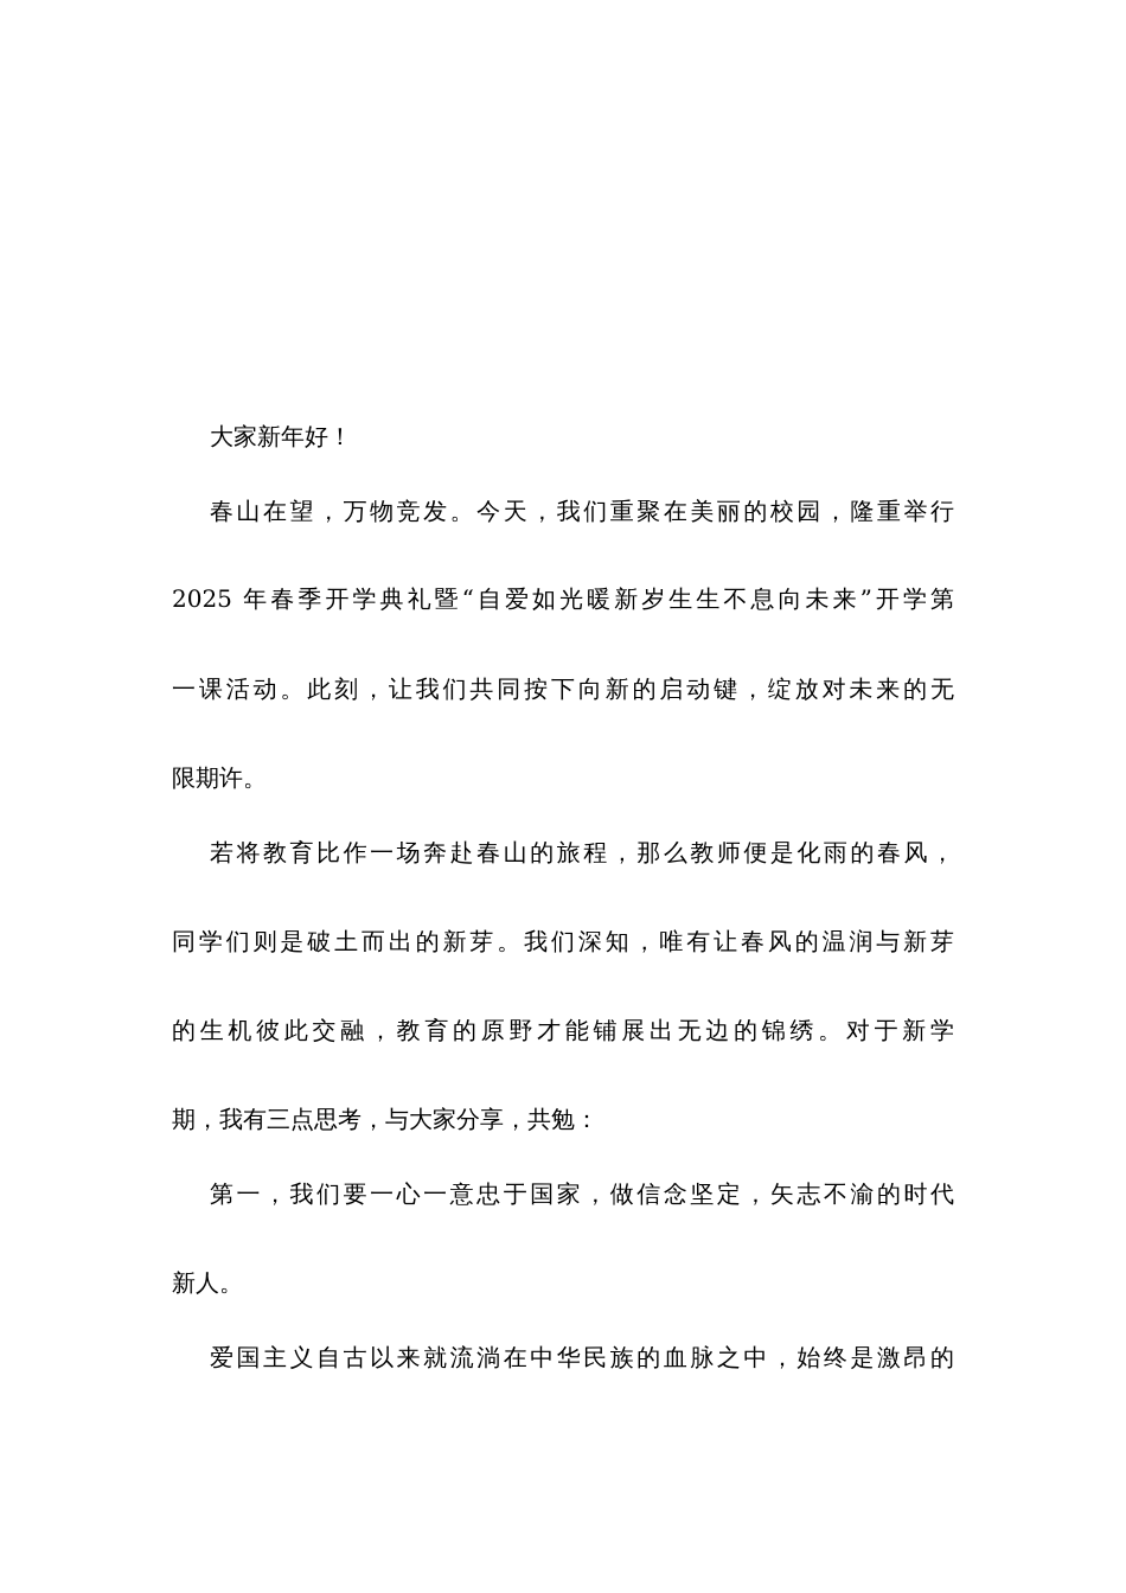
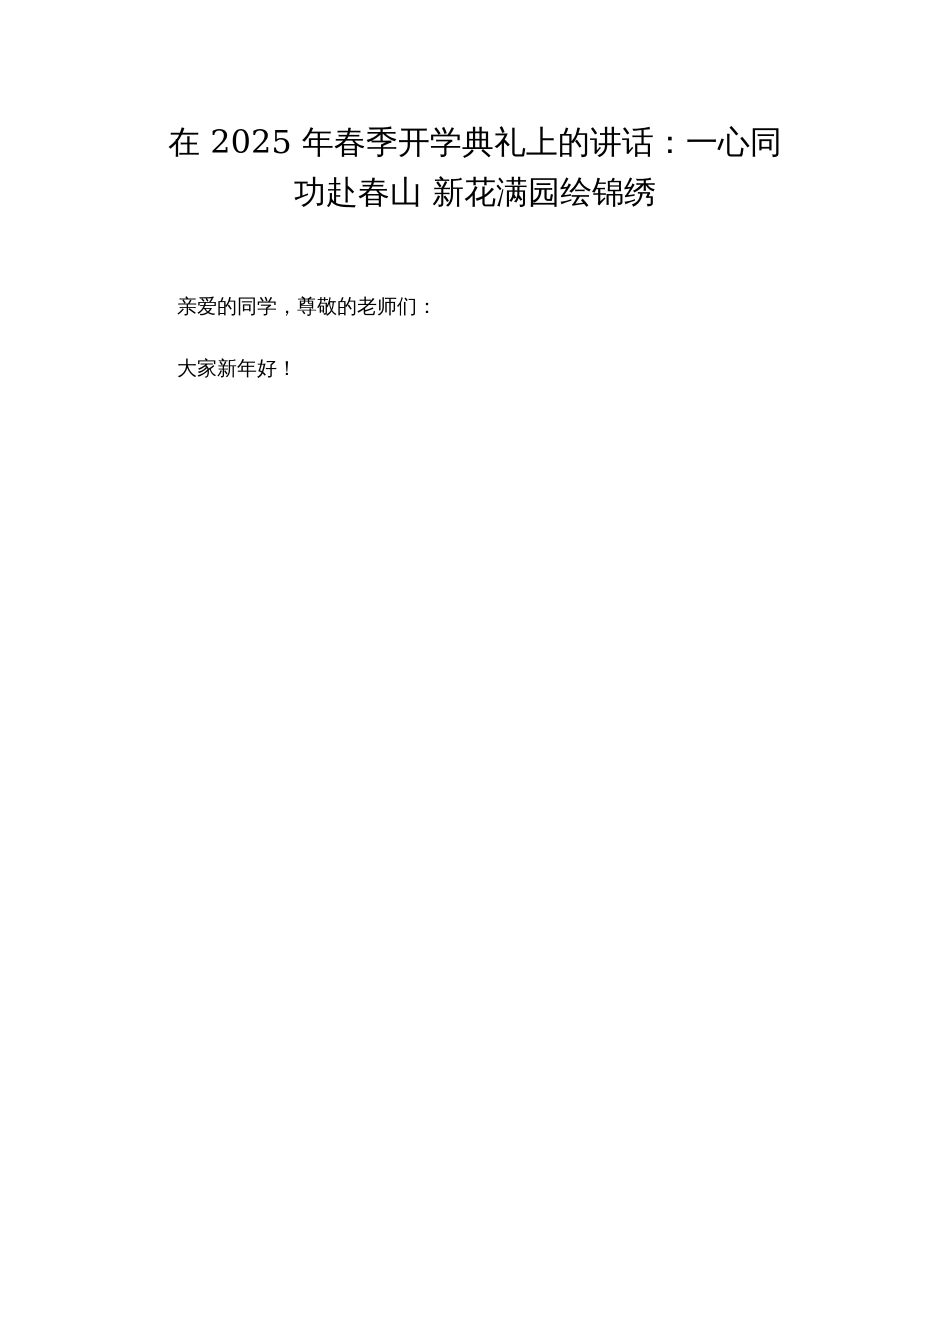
+ 在 2025 年春季开学典礼上的讲话：一心同
+ 功赴春山 新花满园绘锦绣
+ 亲爱的同学，尊敬的老师们：
  大家新年好！
- 春山在望，万物竞发。今天，我们重聚在美丽的校园，隆重举行
- 2025 年春季开学典礼暨“自爱如光暖新岁生生不息向未来”开学第
- 一课活动。此刻，让我们共同按下向新的启动键，绽放对未来的无
- 限期许。
- 若将教育比作一场奔赴春山的旅程，那么教师便是化雨的春风，
- 同学们则是破土而出的新芽。我们深知，唯有让春风的温润与新芽
- 的生机彼此交融，教育的原野才能铺展出无边的锦绣。对于新学
- 期，我有三点思考，与大家分享，共勉：
- 第一，我们要一心一意忠于国家，做信念坚定，矢志不渝的时代
- 新人。
- 爱国主义自古以来就流淌在中华民族的血脉之中，始终是激昂的
